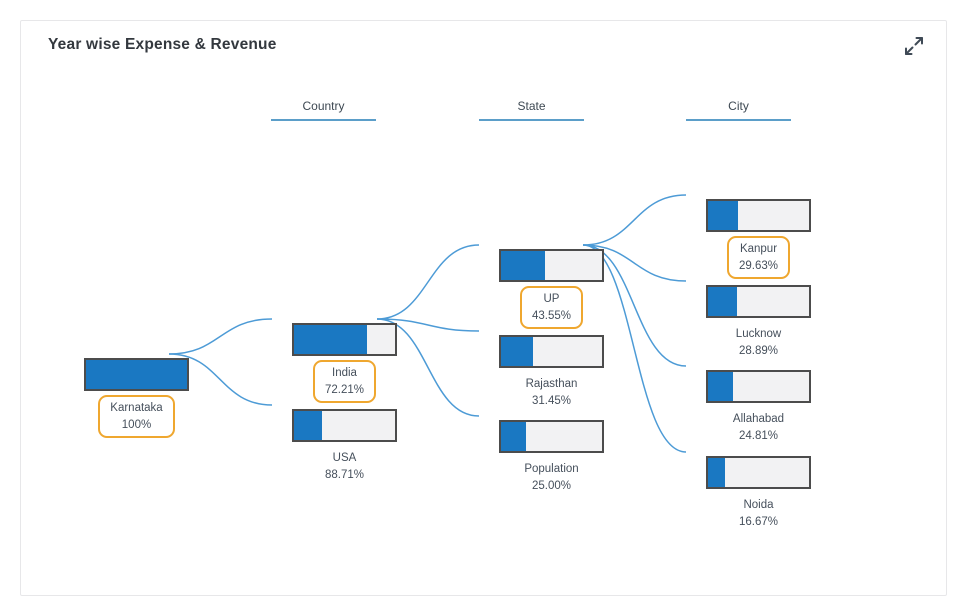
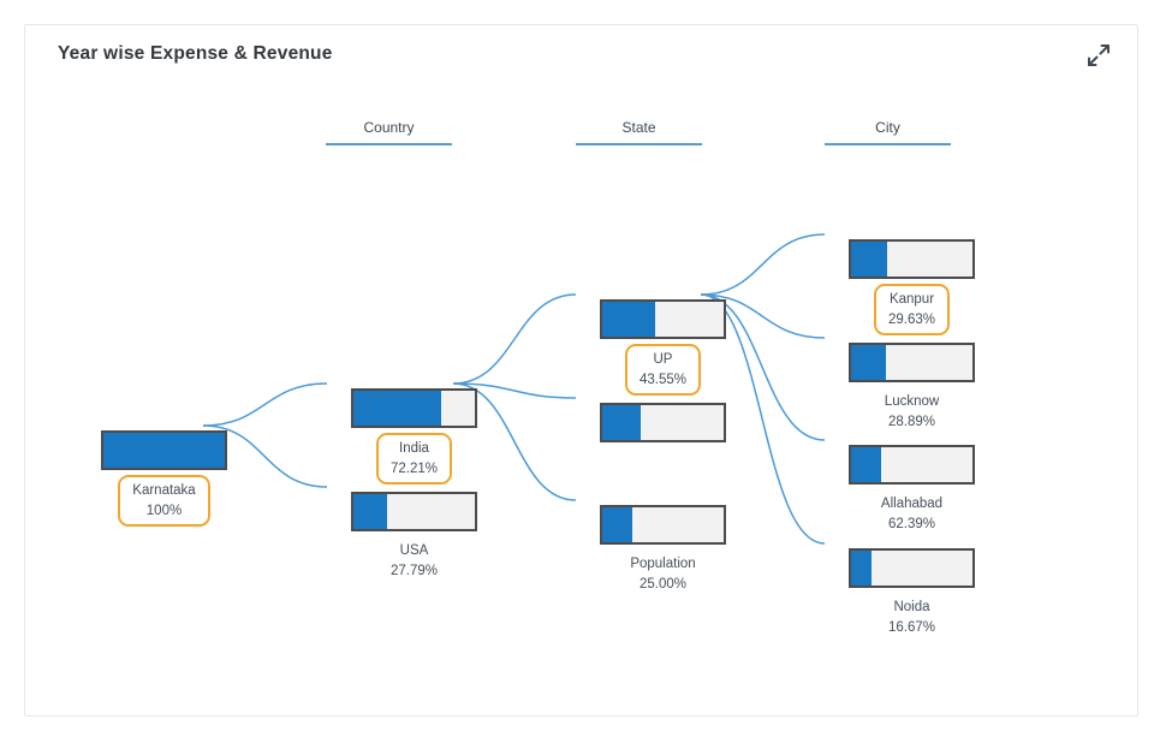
  Year wise Expense & Revenue
  Country
  State
  City
  Karnataka
  100%
  India
  72.21%
  USA
- 88.71%
+ 27.79%
  UP
  43.55%
- Rajasthan
- 31.45%
  Population
  25.00%
  Kanpur
  29.63%
  Lucknow
  28.89%
  Allahabad
- 24.81%
+ 62.39%
  Noida
  16.67%
